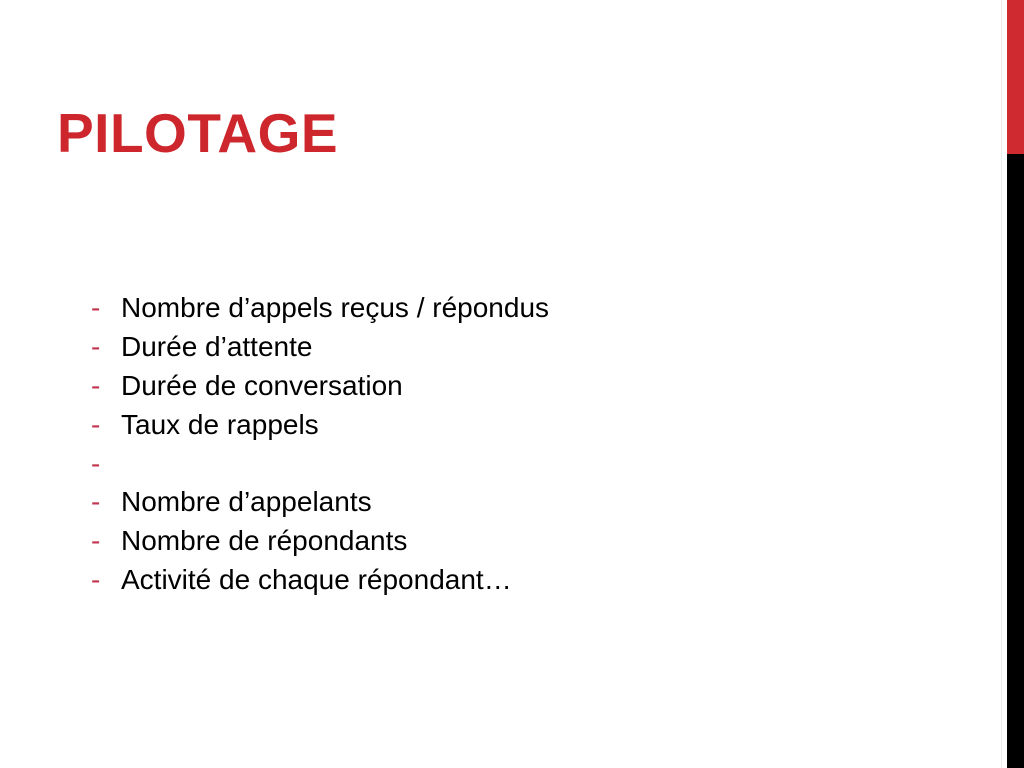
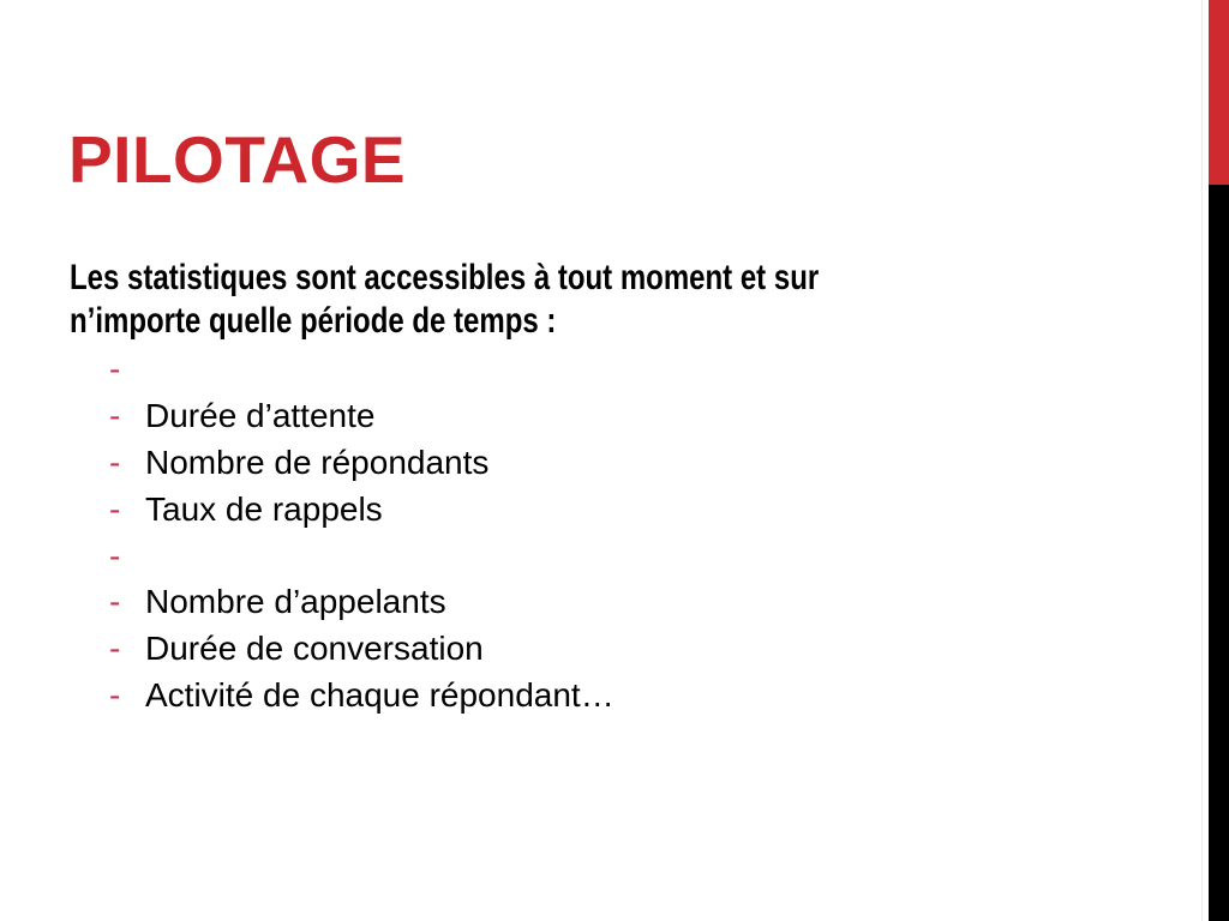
  PILOTAGE
+ Les statistiques sont accessibles à tout moment et sur
+ n’importe quelle période de temps :
  -
- Nombre d’appels reçus / répondus
  -
  Durée d’attente
  -
- Durée de conversation
+ Nombre de répondants
  -
  Taux de rappels
  -
  -
  Nombre d’appelants
  -
- Nombre de répondants
+ Durée de conversation
  -
  Activité de chaque répondant…
